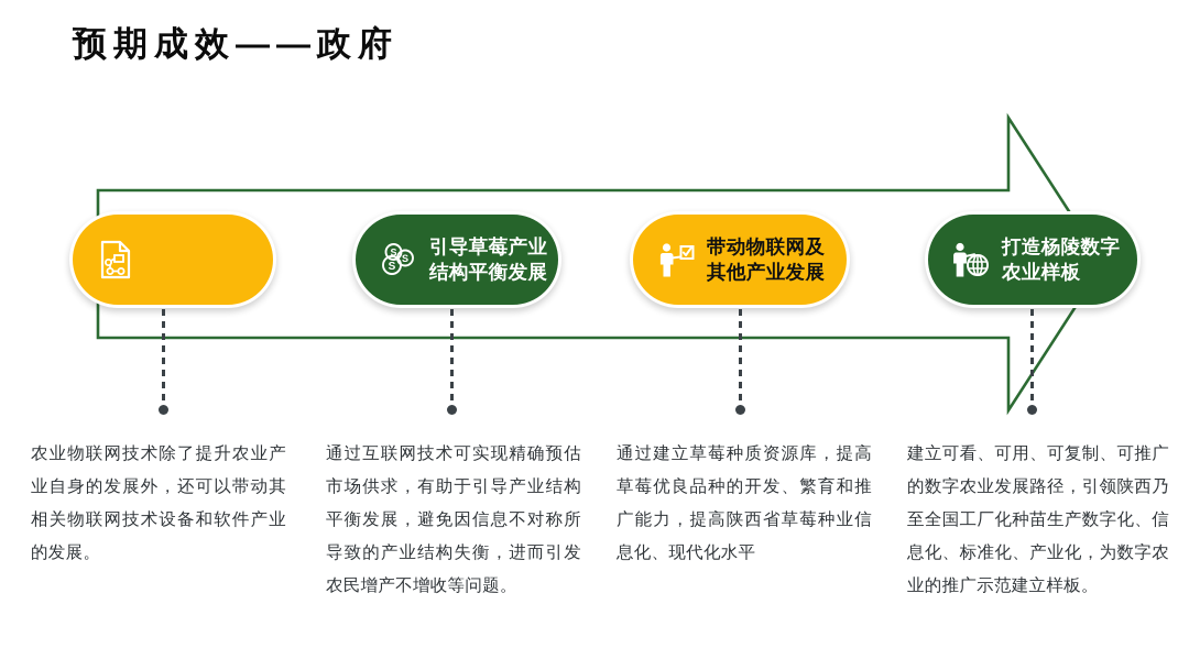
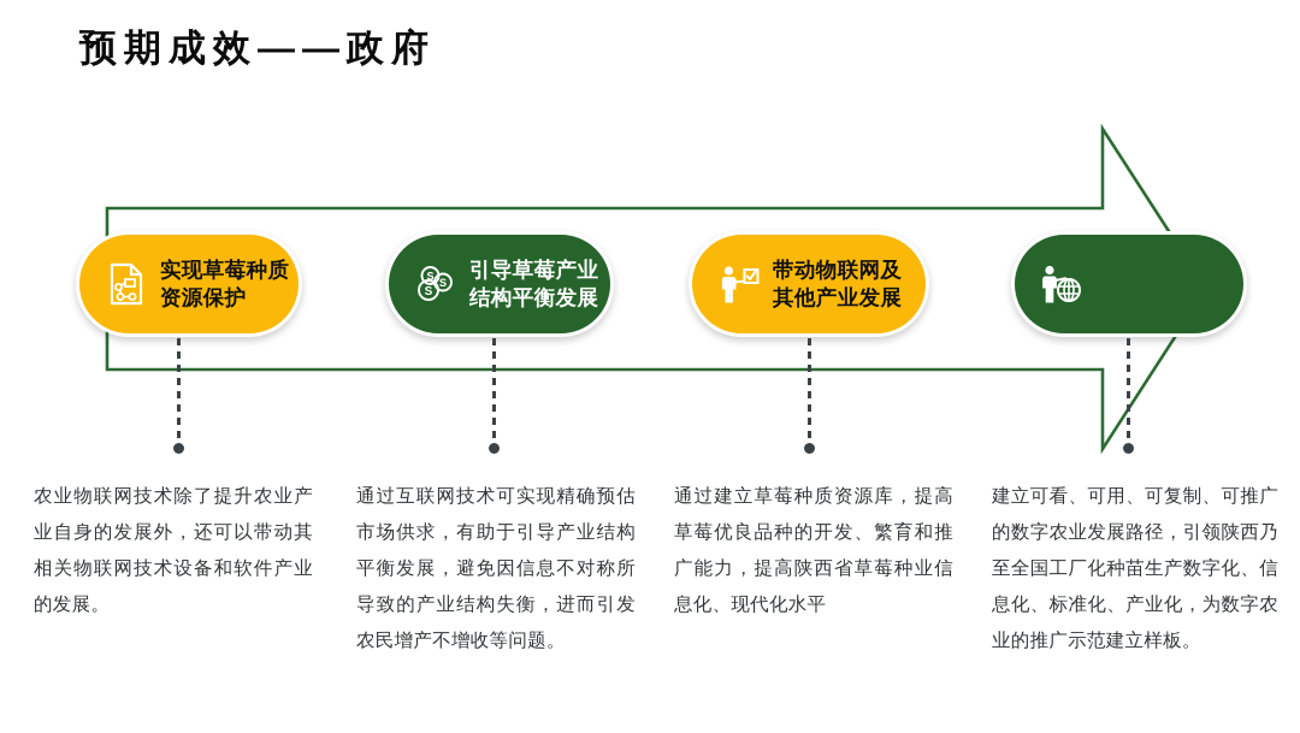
  预期成效——政府
+ 实现草莓种质
+ 资源保护
  S
  S
  S
  引导草莓产业
  结构平衡发展
  带动物联网及
  其他产业发展
- 打造杨陵数字
- 农业样板
  农业物联网技术除了提升农业产业自身的发展外，还可以带动其相关物联网技术设备和软件产业的发展。
  通过互联网技术可实现精确预估市场供求，有助于引导产业结构平衡发展，避免因信息不对称所导致的产业结构失衡，进而引发农民增产不增收等问题。
  通过建立草莓种质资源库，提高草莓优良品种的开发、繁育和推广能力，提高陕西省草莓种业信息化、现代化水平
  建立可看、可用、可复制、可推广的数字农业发展路径，引领陕西乃至全国工厂化种苗生产数字化、信息化、标准化、产业化，为数字农业的推广示范建立样板。
